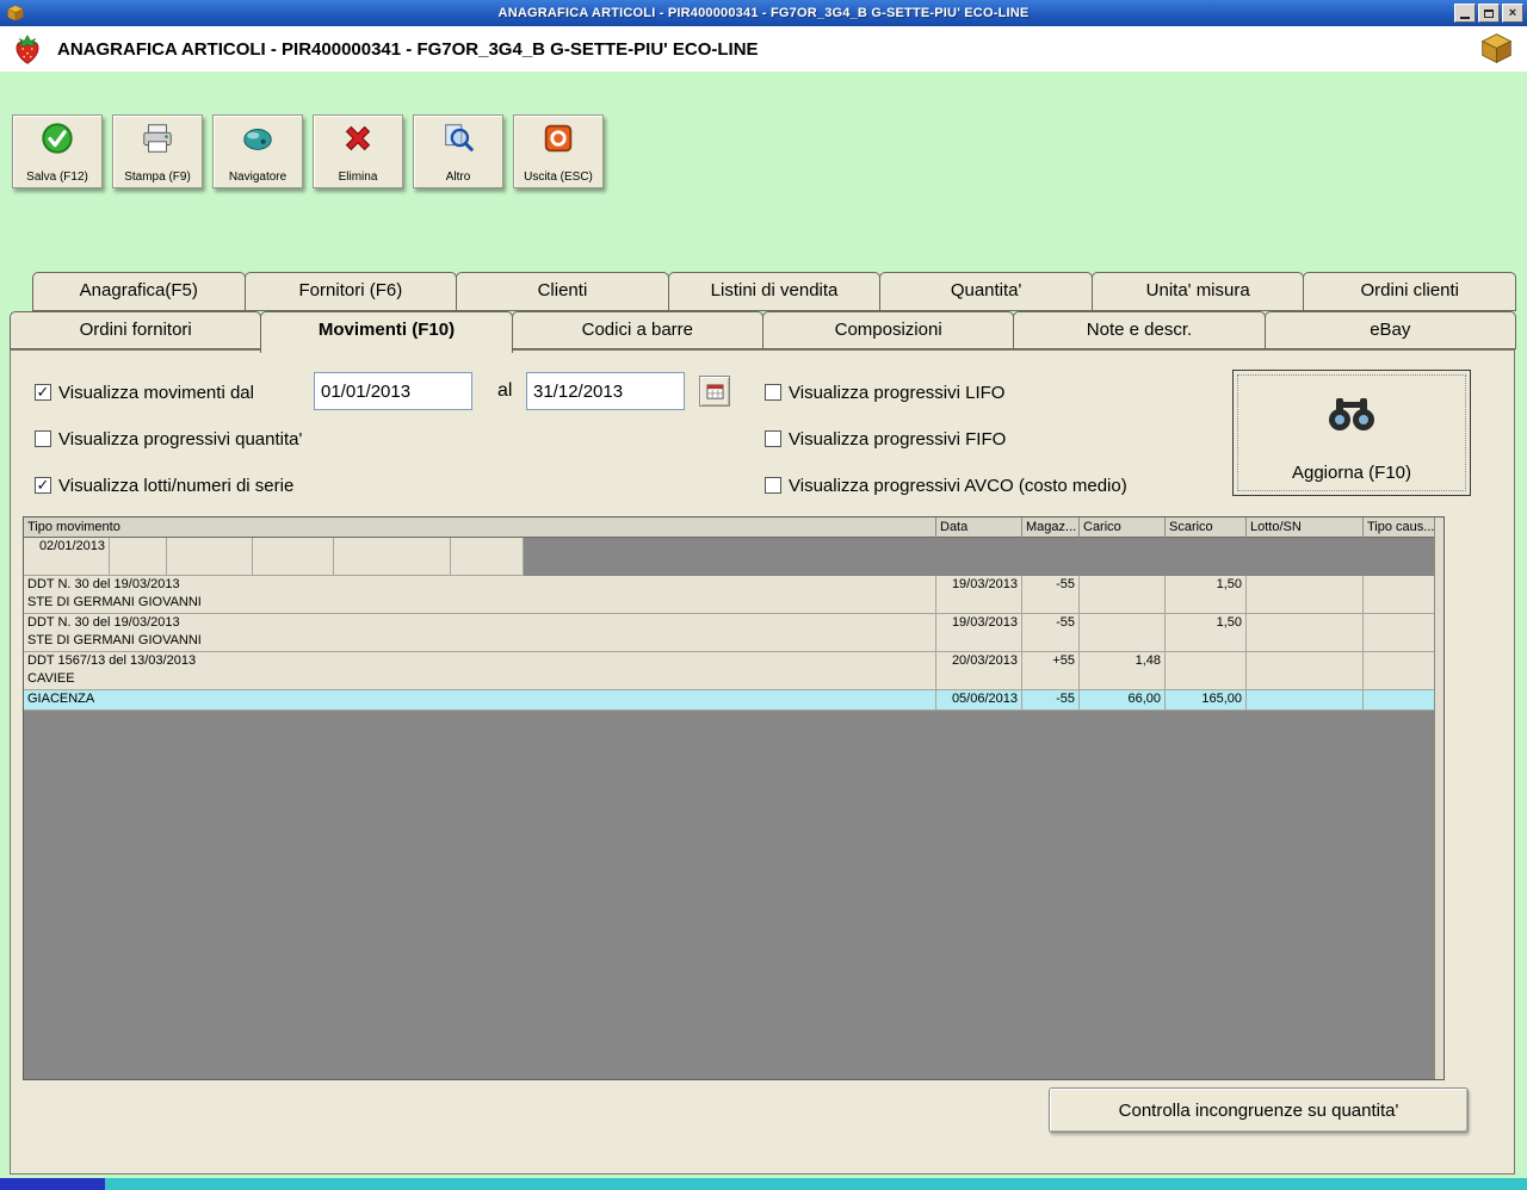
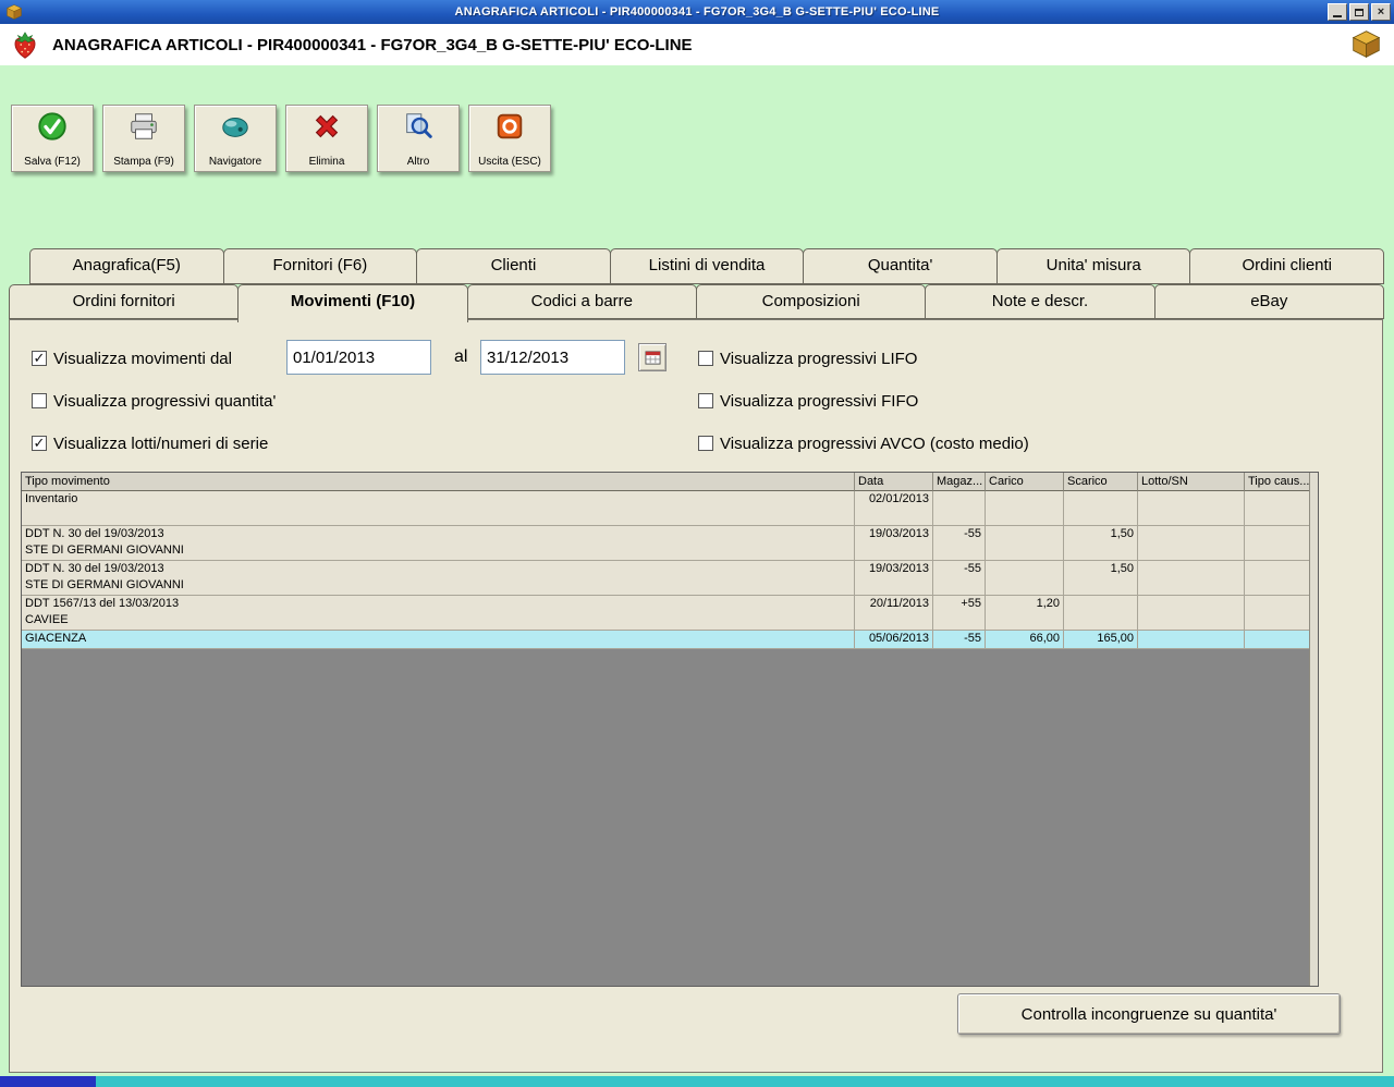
  ANAGRAFICA ARTICOLI - PIR400000341 - FG7OR_3G4_B G-SETTE-PIU' ECO-LINE
  ×
  ANAGRAFICA ARTICOLI - PIR400000341 - FG7OR_3G4_B G-SETTE-PIU' ECO-LINE
  Salva (F12)
  Stampa (F9)
  Navigatore
  Elimina
  Altro
  Uscita (ESC)
  Anagrafica(F5)
  Fornitori (F6)
  Clienti
  Listini di vendita
  Quantita'
  Unita' misura
  Ordini clienti
  Ordini fornitori
  Movimenti (F10)
  Codici a barre
  Composizioni
  Note e descr.
  eBay
  Visualizza movimenti dal
  01/01/2013
  al
  31/12/2013
  Visualizza progressivi quantita'
  Visualizza lotti/numeri di serie
  Visualizza progressivi LIFO
  Visualizza progressivi FIFO
  Visualizza progressivi AVCO (costo medio)
- Aggiorna (F10)
  Tipo movimento
  Data
  Magaz...
  Carico
  Scarico
  Lotto/SN
  Tipo caus...
+ Inventario
  02/01/2013
  DDT N. 30 del 19/03/2013
  STE DI GERMANI GIOVANNI
  19/03/2013
  -55
  1,50
  DDT N. 30 del 19/03/2013
  STE DI GERMANI GIOVANNI
  19/03/2013
  -55
  1,50
  DDT 1567/13 del 13/03/2013
  CAVIEE
- 20/03/2013
+ 20/11/2013
  +55
- 1,48
+ 1,20
  GIACENZA
  05/06/2013
  -55
  66,00
  165,00
  Controlla incongruenze su quantita'
